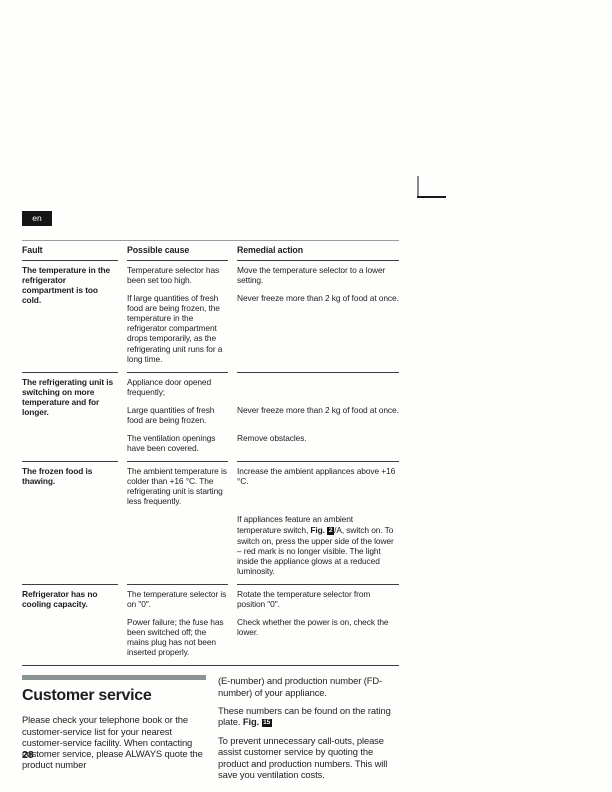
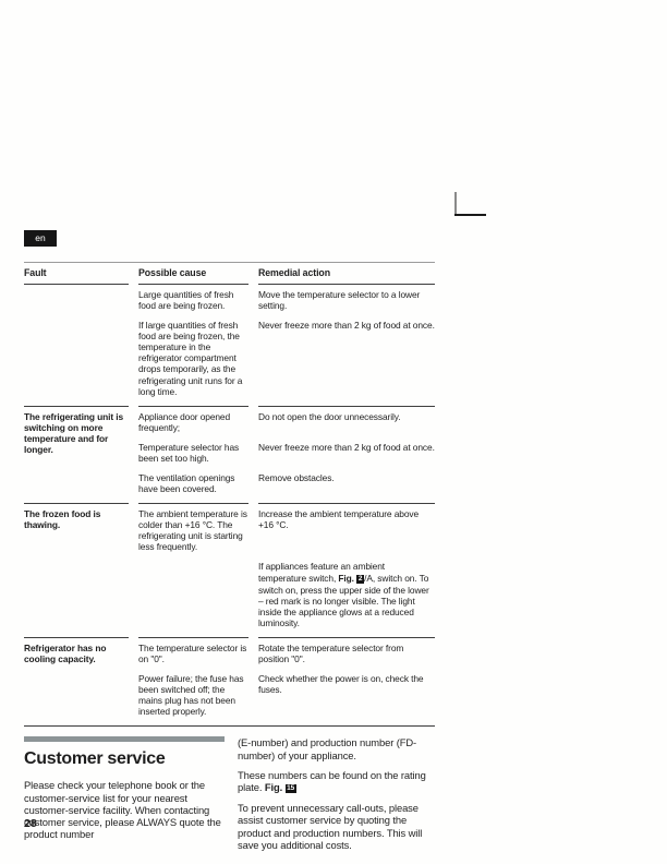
  en
  Fault
  Possible cause
  Remedial action
- The temperature in the refrigerator compartment is too cold.
- Temperature selector has been set too high.
+ Large quantities of fresh food are being frozen.
  Move the temperature selector to a lower setting.
  If large quantities of fresh food are being frozen, the temperature in the refrigerator compartment drops temporarily, as the refrigerating unit runs for a long time.
  Never freeze more than 2 kg of food at once.
  The refrigerating unit is switching on more temperature and for longer.
  Appliance door opened frequently;
+ Do not open the door unnecessarily.
- Large quantities of fresh food are being frozen.
+ Temperature selector has been set too high.
  Never freeze more than 2 kg of food at once.
  The ventilation openings have been covered.
  Remove obstacles.
  The frozen food is thawing.
  The ambient temperature is colder than +16 °C. The refrigerating unit is starting less frequently.
- Increase the ambient appliances above +16 °C.
+ Increase the ambient temperature above +16 °C.
  If appliances feature an ambient temperature switch, Fig. /A, switch on. To switch on, press the upper side of the lower – red mark is no longer visible. The light inside the appliance glows at a reduced luminosity.
  Refrigerator has no cooling capacity.
  The temperature selector is on "0".
  Rotate the temperature selector from position "0".
  Power failure; the fuse has been switched off; the mains plug has not been inserted properly.
- Check whether the power is on, check the lower.
+ Check whether the power is on, check the fuses.
  Customer service
  Please check your telephone book or the customer-service list for your nearest customer-service facility. When contacting customer service, please ALWAYS quote the product number
  (E-number) and production number (FD-number) of your appliance.
  These numbers can be found on the rating plate. Fig.
- To prevent unnecessary call-outs, please assist customer service by quoting the product and production numbers. This will save you ventilation costs.
+ To prevent unnecessary call-outs, please assist customer service by quoting the product and production numbers. This will save you additional costs.
  28
